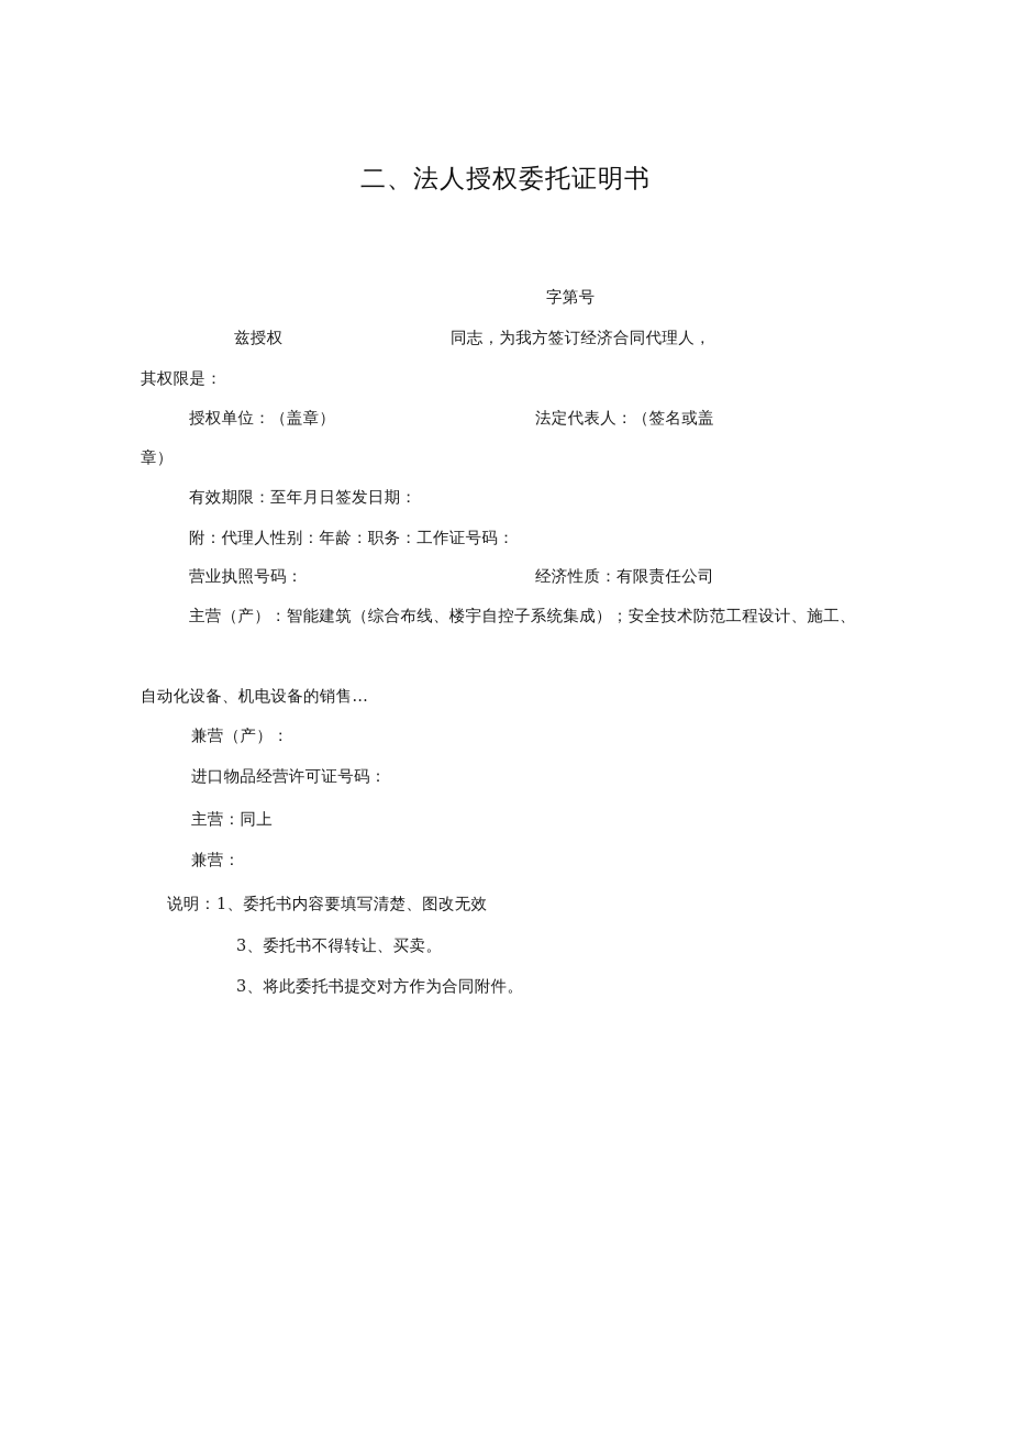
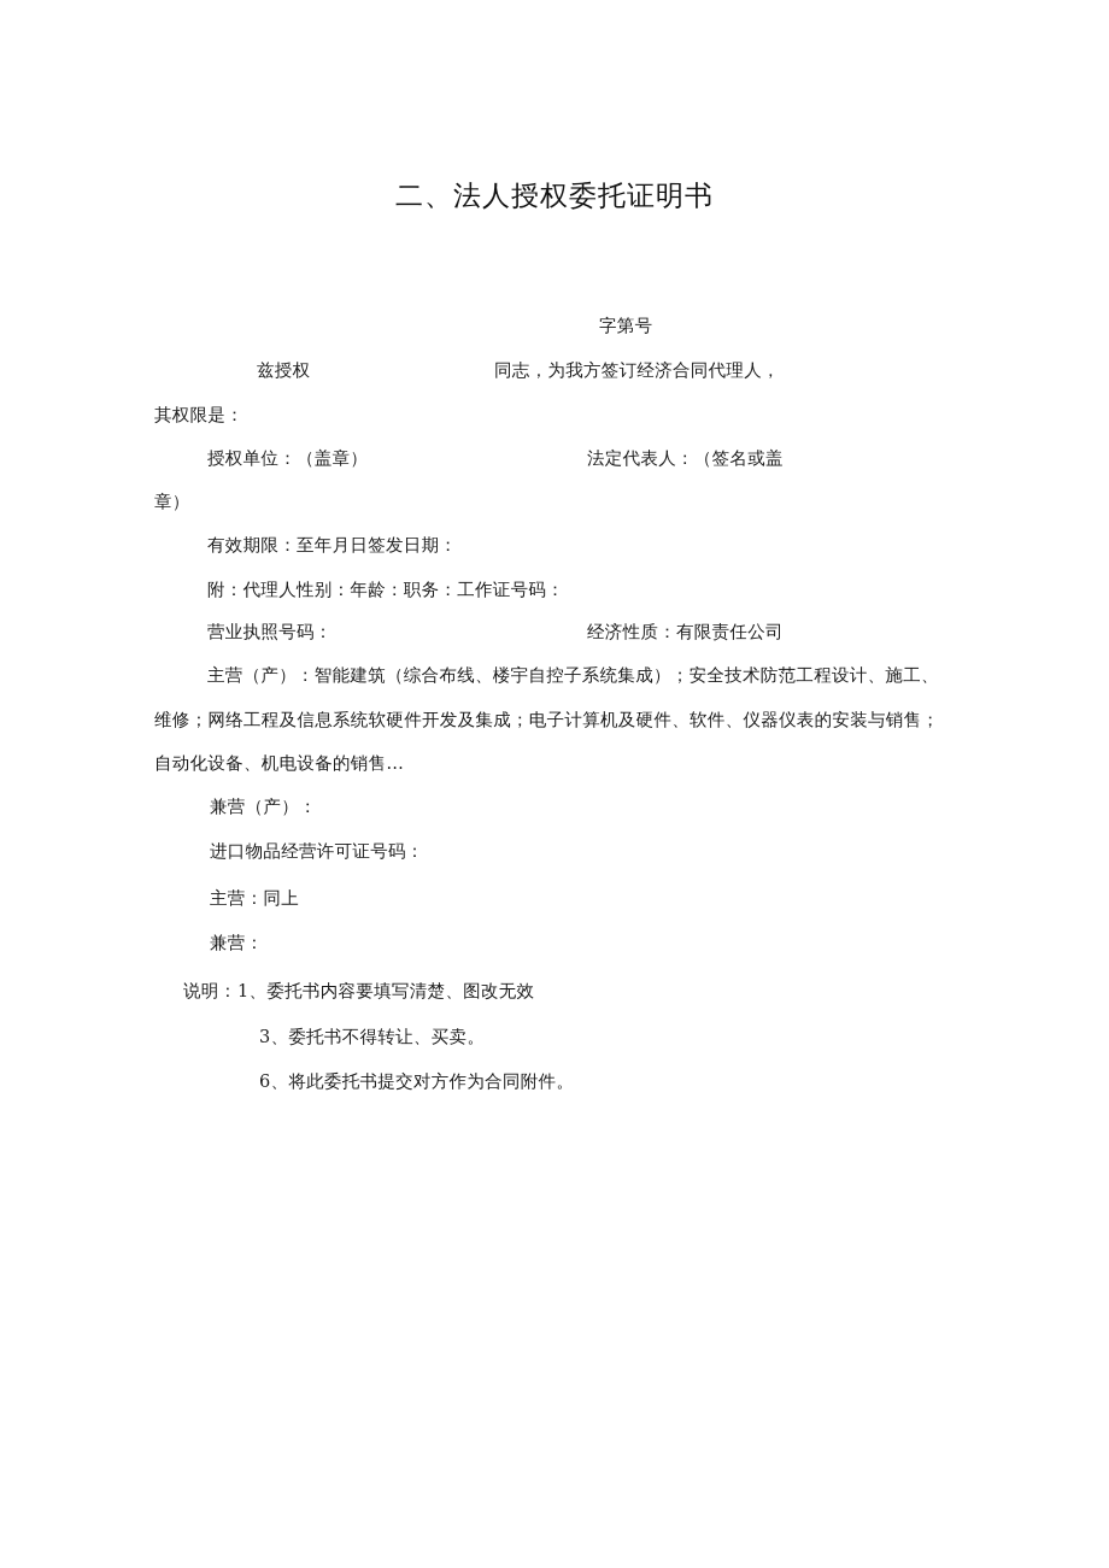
  二、法人授权委托证明书
  字第号
  兹授权
  同志，为我方签订经济合同代理人，
  其权限是：
  授权单位：（盖章）
  法定代表人：（签名或盖
  章）
  有效期限：至年月日签发日期：
  附：代理人性别：年龄：职务：工作证号码：
  营业执照号码：
  经济性质：有限责任公司
  主营（产）：智能建筑（综合布线、楼宇自控子系统集成）；安全技术防范工程设计、施工、
+ 维修；网络工程及信息系统软硬件开发及集成；电子计算机及硬件、软件、仪器仪表的安装与销售；
  自动化设备、机电设备的销售…
  兼营（产）：
  进口物品经营许可证号码：
  主营：同上
  兼营：
  说明：
  1、委托书内容要填写清楚、图改无效
  3、委托书不得转让、买卖。
- 3、将此委托书提交对方作为合同附件。
+ 6、将此委托书提交对方作为合同附件。
